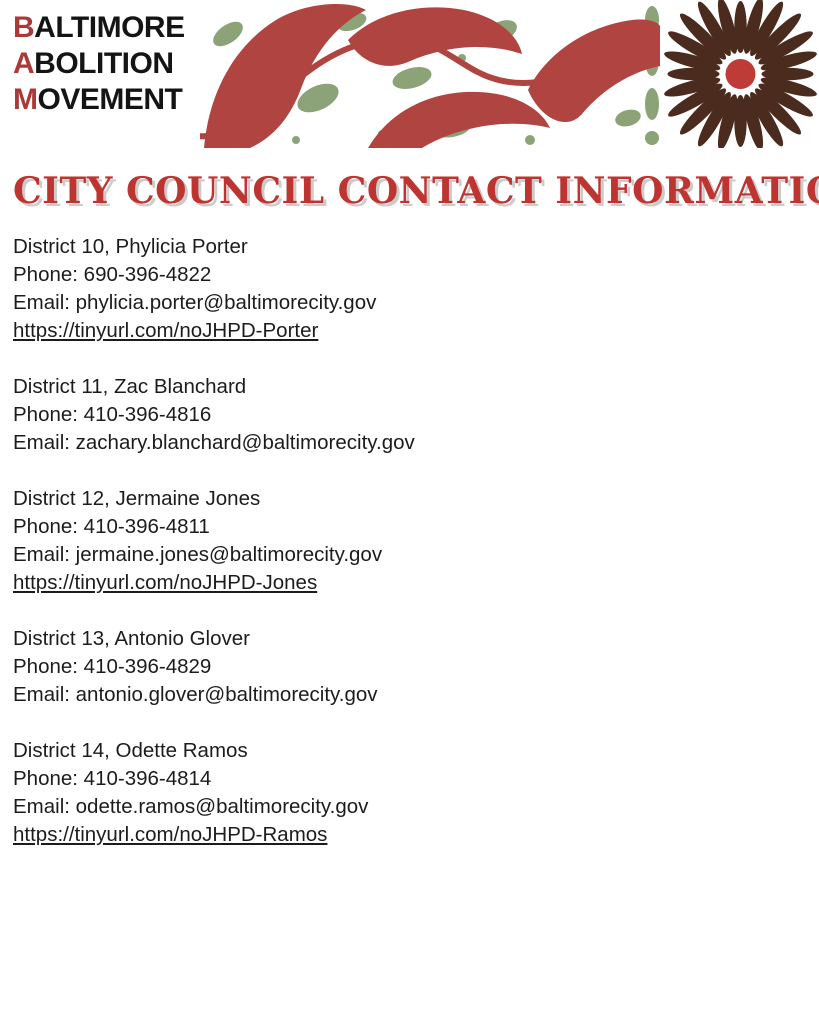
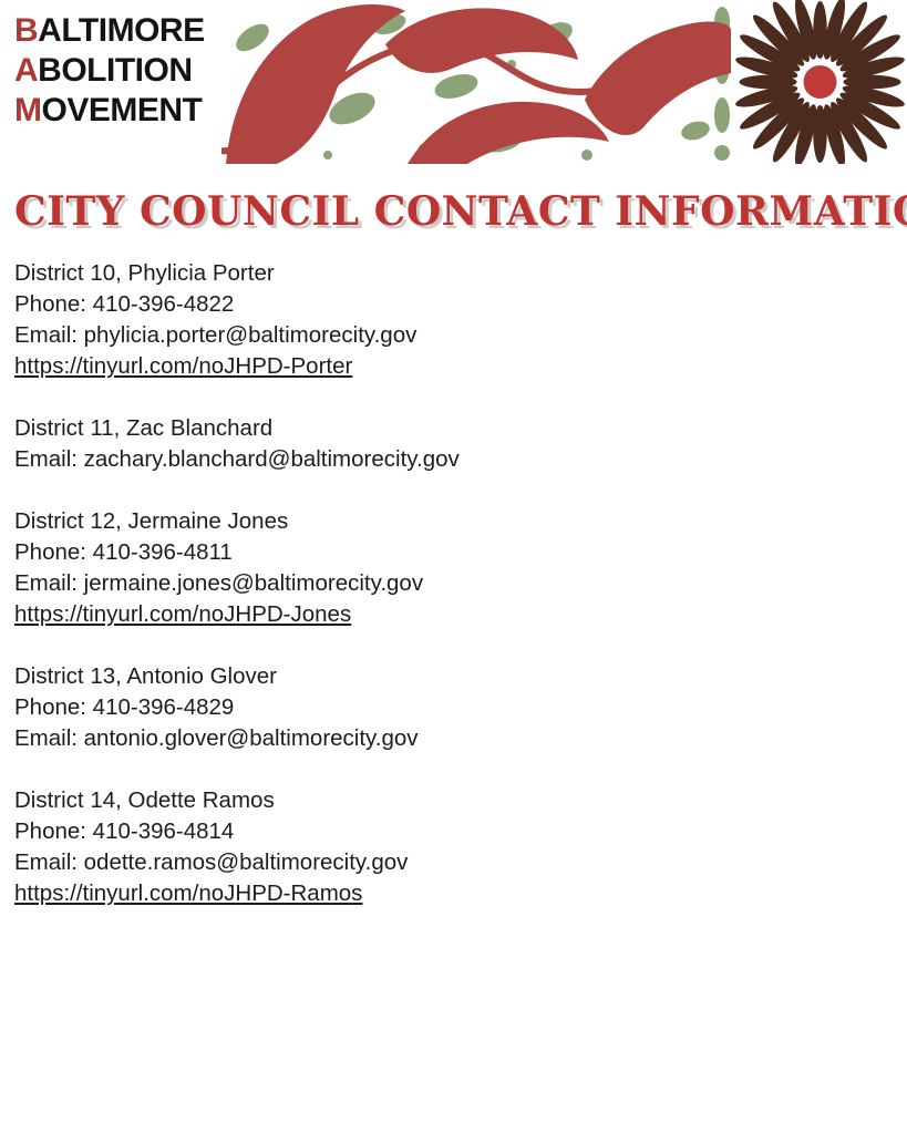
  BALTIMORE
  ABOLITION
  MOVEMENT
  CITY COUNCIL CONTACT INFORMATI
  District 10, Phylicia Porter
- Phone: 690-396-4822
+ Phone: 410-396-4822
  Email: phylicia.porter@baltimorecity.gov
  https://tinyurl.com/noJHPD-Porter
  District 11, Zac Blanchard
- Phone: 410-396-4816
  Email: zachary.blanchard@baltimorecity.gov
  District 12, Jermaine Jones
  Phone: 410-396-4811
  Email: jermaine.jones@baltimorecity.gov
  https://tinyurl.com/noJHPD-Jones
  District 13, Antonio Glover
  Phone: 410-396-4829
  Email: antonio.glover@baltimorecity.gov
  District 14, Odette Ramos
  Phone: 410-396-4814
  Email: odette.ramos@baltimorecity.gov
  https://tinyurl.com/noJHPD-Ramos
